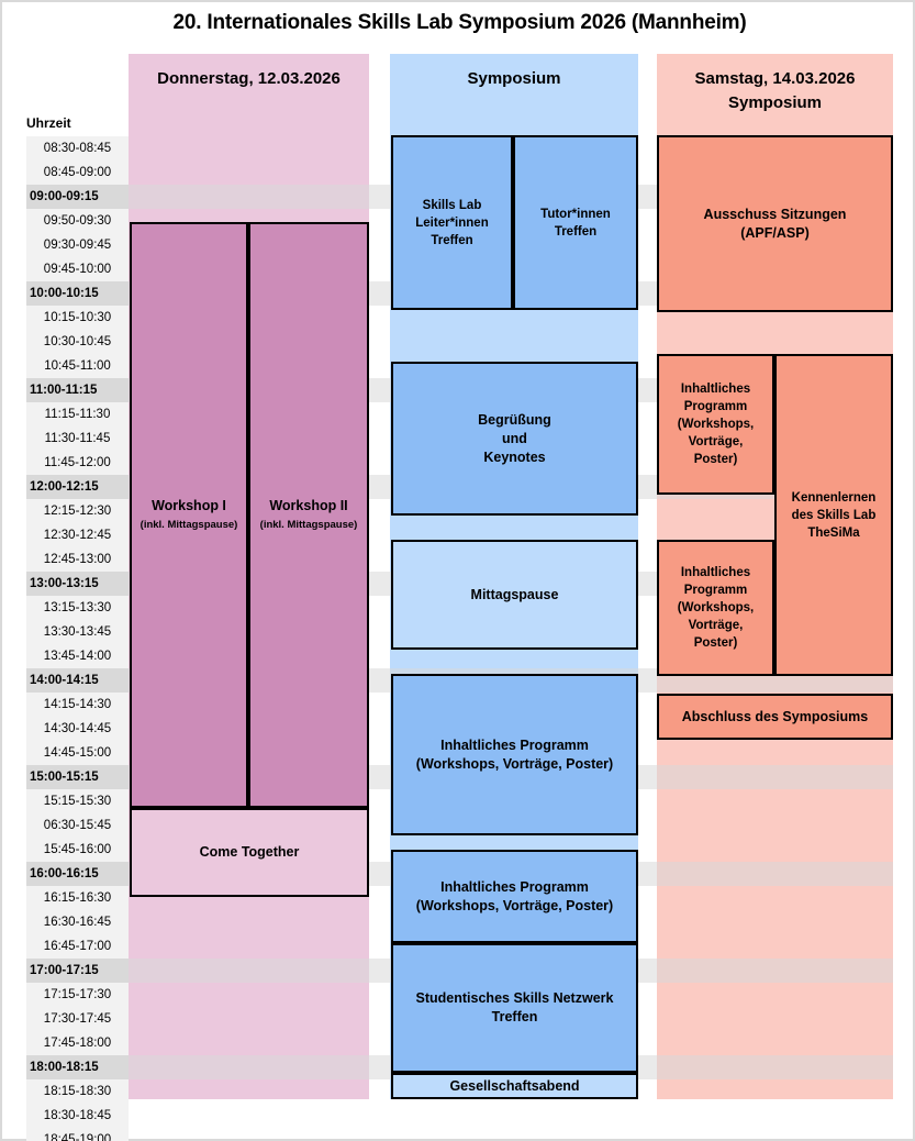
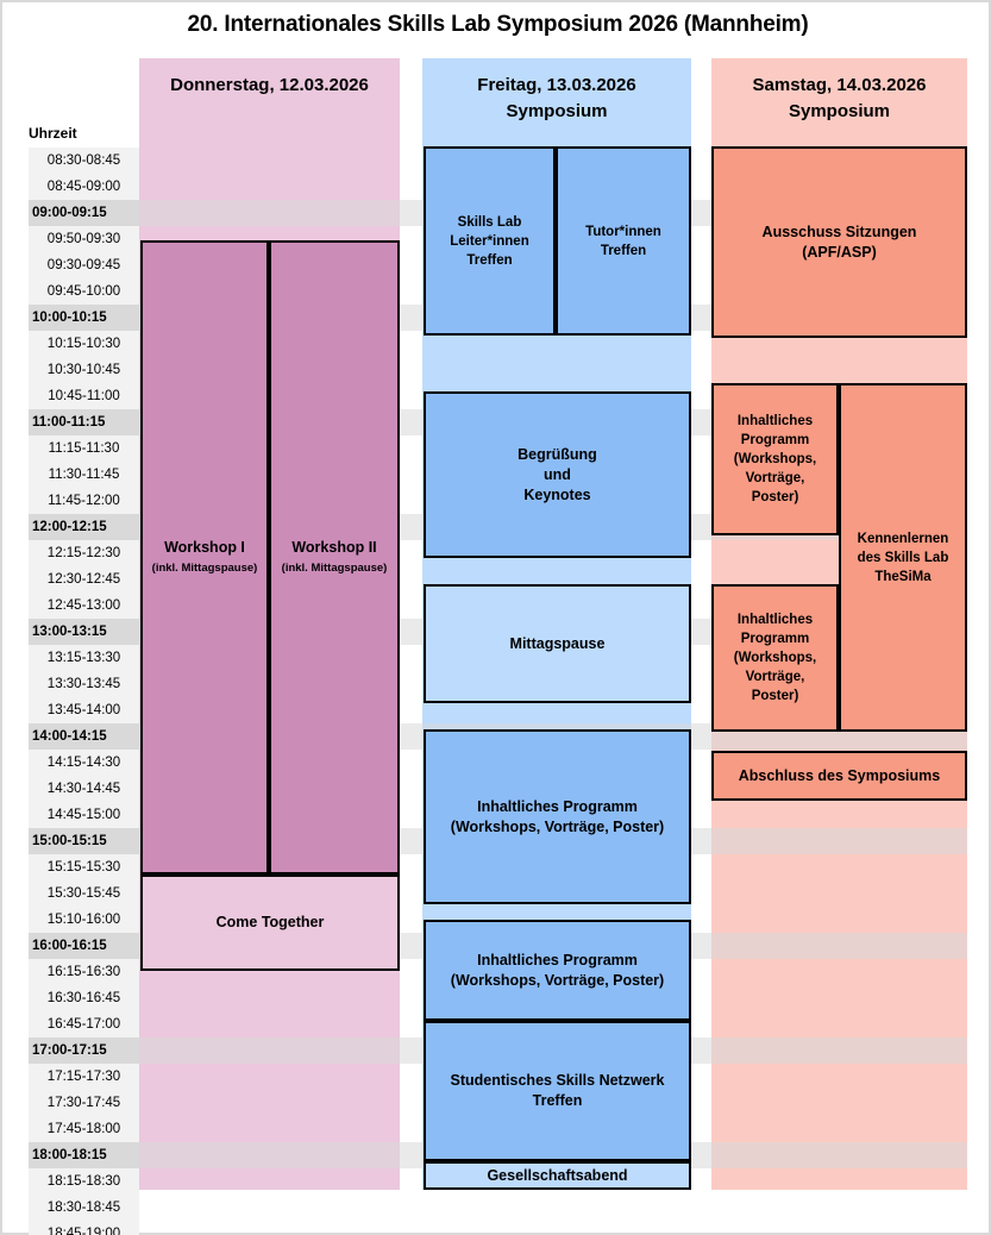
  20. Internationales Skills Lab Symposium 2026 (Mannheim)
  Donnerstag, 12.03.2026
+ Freitag, 13.03.2026
  Symposium
  Samstag, 14.03.2026
  Symposium
  Uhrzeit
  08:30-08:45
  08:45-09:00
  09:00-09:15
  09:50-09:30
  09:30-09:45
  09:45-10:00
  10:00-10:15
  10:15-10:30
  10:30-10:45
  10:45-11:00
  11:00-11:15
  11:15-11:30
  11:30-11:45
  11:45-12:00
  12:00-12:15
  12:15-12:30
  12:30-12:45
  12:45-13:00
  13:00-13:15
  13:15-13:30
  13:30-13:45
  13:45-14:00
  14:00-14:15
  14:15-14:30
  14:30-14:45
  14:45-15:00
  15:00-15:15
  15:15-15:30
- 06:30-15:45
+ 15:30-15:45
- 15:45-16:00
+ 15:10-16:00
  16:00-16:15
  16:15-16:30
  16:30-16:45
  16:45-17:00
  17:00-17:15
  17:15-17:30
  17:30-17:45
  17:45-18:00
  18:00-18:15
  18:15-18:30
  18:30-18:45
  18:45-19:00
  Workshop I
  (inkl. Mittagspause)
  Workshop II
  (inkl. Mittagspause)
  Come Together
  Skills Lab
  Leiter*innen
  Treffen
  Tutor*innen
  Treffen
  Begrüßung
  und
  Keynotes
  Mittagspause
  Inhaltliches Programm
  (Workshops, Vorträge, Poster)
  Inhaltliches Programm
  (Workshops, Vorträge, Poster)
  Studentisches Skills Netzwerk
  Treffen
  Gesellschaftsabend
  Ausschuss Sitzungen
  (APF/ASP)
  Inhaltliches
  Programm
  (Workshops,
  Vorträge,
  Poster)
  Inhaltliches
  Programm
  (Workshops,
  Vorträge,
  Poster)
  Kennenlernen
  des Skills Lab
  TheSiMa
  Abschluss des Symposiums
